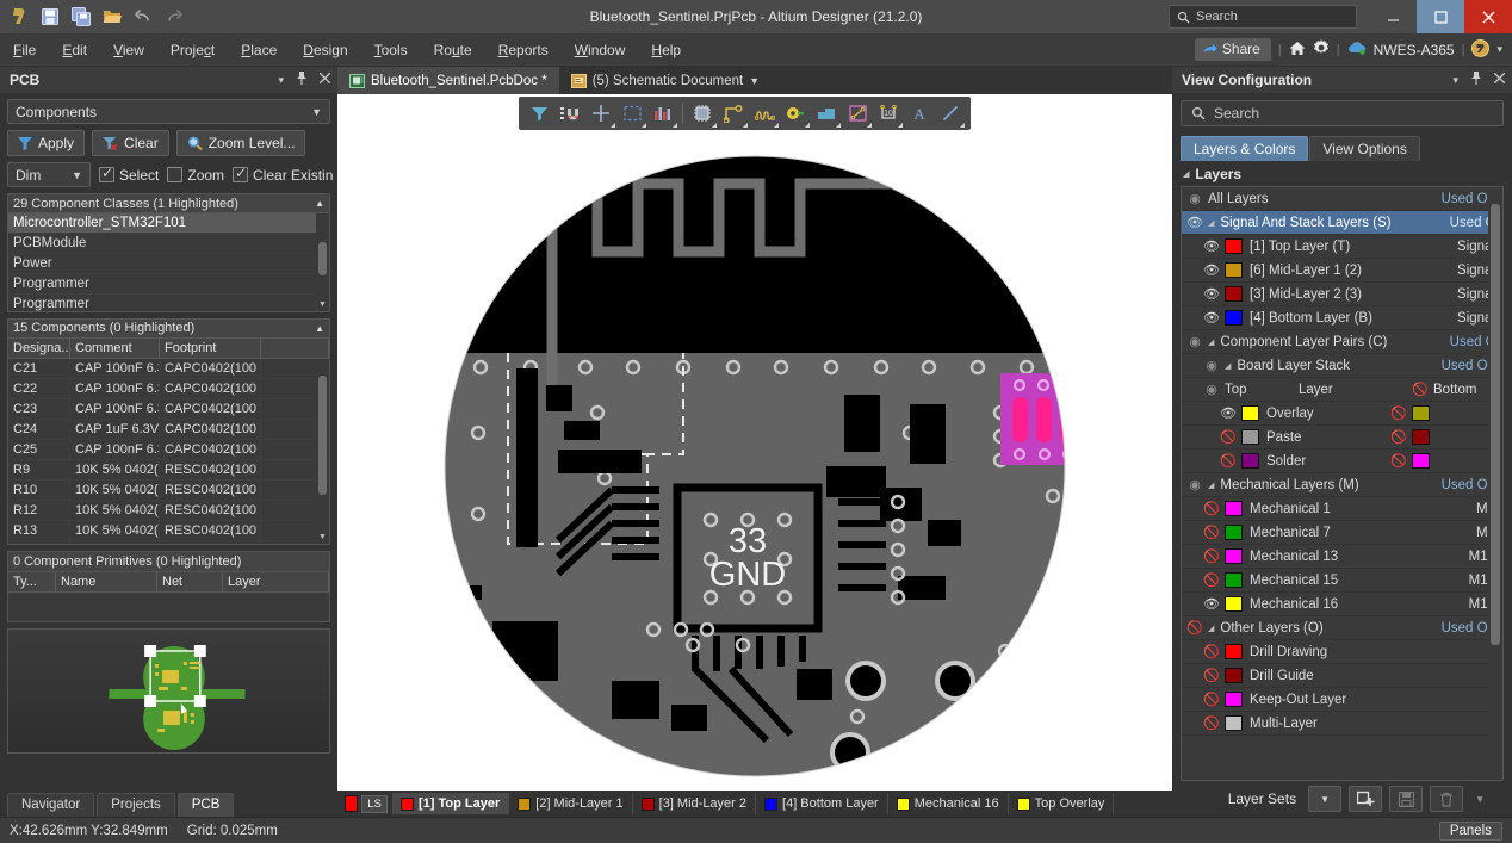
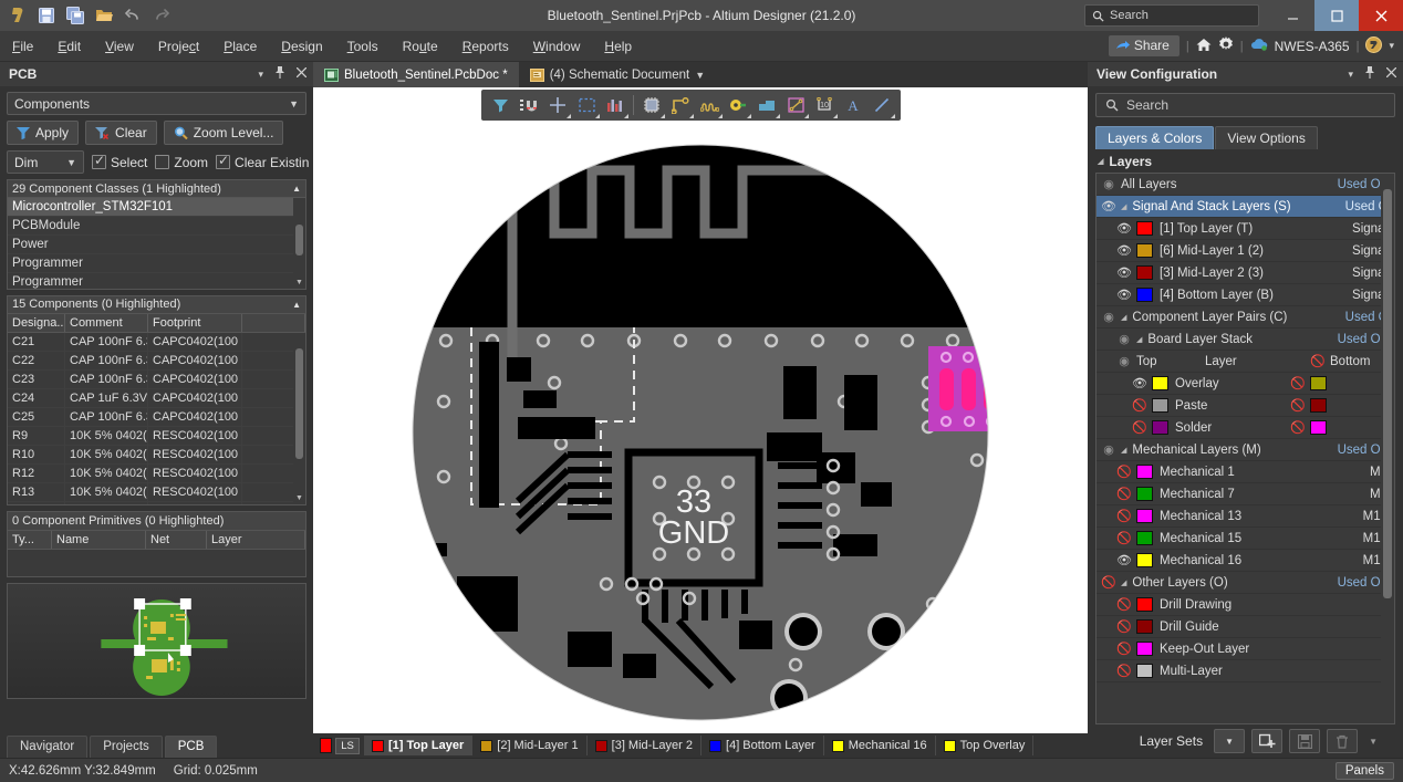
  Bluetooth_Sentinel.PrjPcb - Altium Designer (21.2.0)
  Search
  File
  Edit
  View
  Project
  Place
  Design
  Tools
  Route
  Reports
  Window
  Help
  Share
  |
  |
  NWES-A365
  |
  ▾
  PCB
  ▾
  Components
  ▼
  Apply
  Clear
  Zoom Level...
  Dim
  ▼
  Select
  Zoom
  Clear Existin
  29 Component Classes (1 Highlighted)
  ▲
  Microcontroller_STM32F101
  PCBModule
  Power
  Programmer
  Programmer
  15 Components (0 Highlighted)
  ▲
  Designa..
  Comment
  Footprint
  C21
  CAP 100nF 6.
  CAPC0402(100
  C22
  CAP 100nF 6.
  CAPC0402(100
  C23
  CAP 100nF 6.
  CAPC0402(100
  C24
  CAP 1uF 6.3V
  CAPC0402(100
  C25
  CAP 100nF 6.
  CAPC0402(100
  R9
  10K 5% 0402(
  RESC0402(100
  R10
  10K 5% 0402(
  RESC0402(100
  R12
  10K 5% 0402(
  RESC0402(100
  R13
  10K 5% 0402(
  RESC0402(100
  0 Component Primitives (0 Highlighted)
  Ty...
  Name
  Net
  Layer
  Navigator
  Projects
  PCB
  Bluetooth_Sentinel.PcbDoc *
- (5) Schematic Document
+ (4) Schematic Document
  ▼
  A
  33
  GND
  LS
  [1] Top Layer
  [2] Mid-Layer 1
  [3] Mid-Layer 2
  [4] Bottom Layer
  Mechanical 16
  Top Overlay
  View Configuration
  ▾
  Search
  Layers & Colors
  View Options
  Layers
  ◉
  All Layers
  Used O
  👁
  Signal And Stack Layers (S)
  Used
  👁
  [1] Top Layer (T)
  👁
  [6] Mid-Layer 1 (2)
  👁
  [3] Mid-Layer 2 (3)
  👁
  [4] Bottom Layer (B)
  ◉
  Component Layer Pairs (C)
  Used
  ◉
  Board Layer Stack
  Used O
  ◉
  Top
  Layer
  🚫
  Bottom
  👁
  Overlay
  🚫
  🚫
  Paste
  🚫
  🚫
  Solder
  🚫
  ◉
  Mechanical Layers (M)
  Used O
  🚫
  Mechanical 1
  🚫
  Mechanical 7
  🚫
  Mechanical 13
  🚫
  Mechanical 15
  👁
  Mechanical 16
  🚫
  Other Layers (O)
  Used O
  🚫
  Drill Drawing
  🚫
  Drill Guide
  🚫
  Keep-Out Layer
  🚫
  Multi-Layer
  Layer Sets
  ▼
  ▼
  X:42.626mm Y:32.849mm
  Grid: 0.025mm
  Panels
